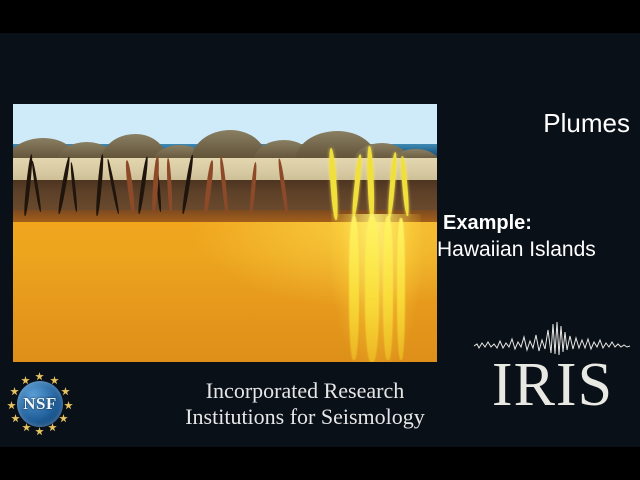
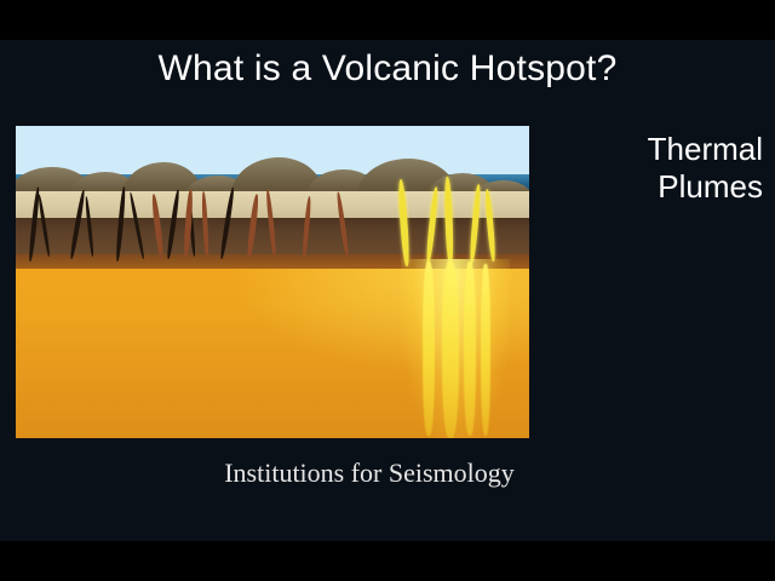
+ What is a Volcanic Hotspot?
+ Thermal
  Plumes
- Example:
- Hawaiian Islands
- NSF
- Incorporated Research
  Institutions for Seismology
- IRIS
